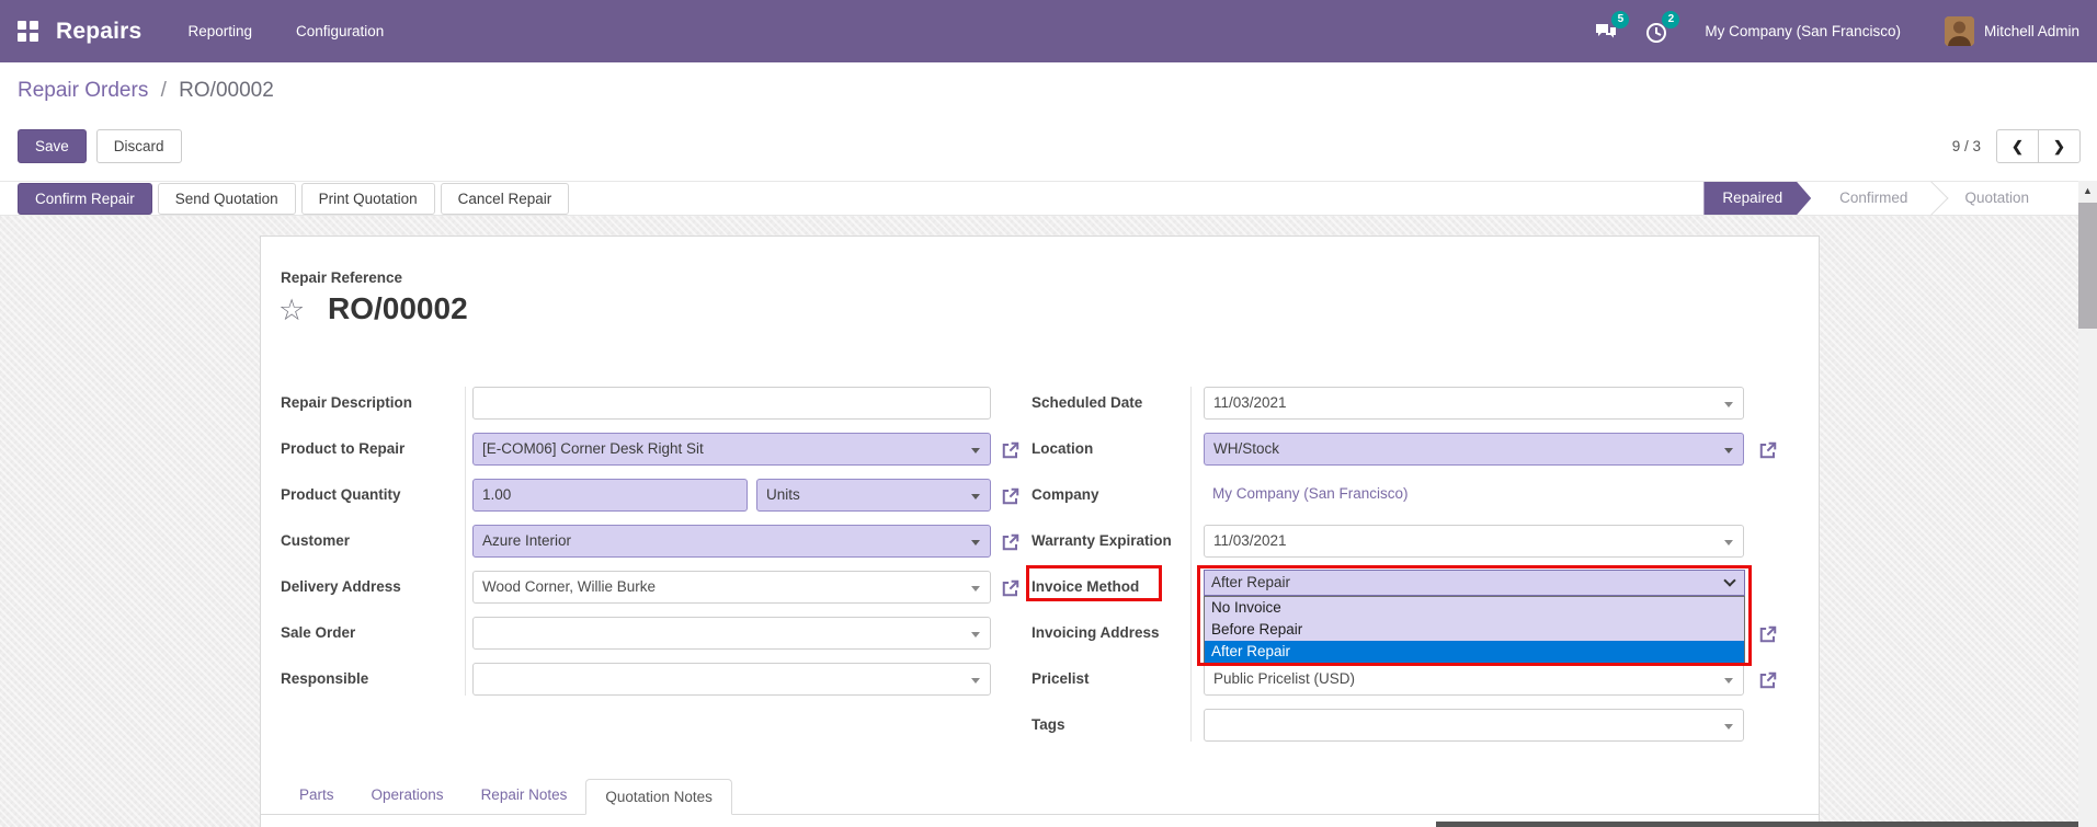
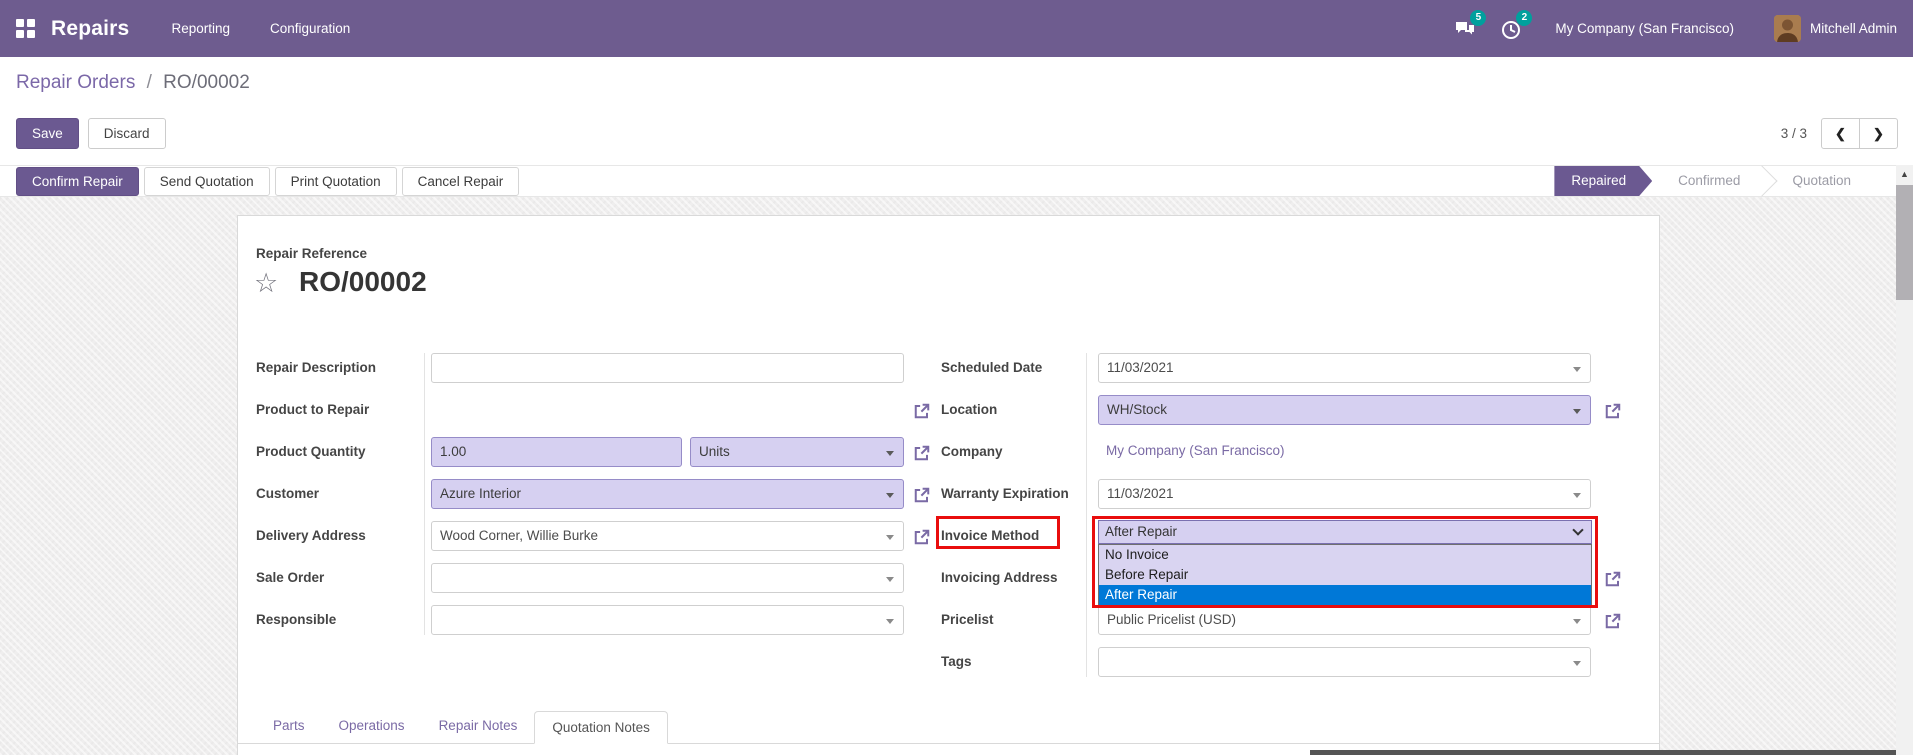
  Repairs
  Reporting
  Configuration
  5
  2
  My Company (San Francisco)
  Mitchell Admin
  Repair Orders / RO/00002
  Save
  Discard
- 9 / 3
+ 3 / 3
  ❮
  ❯
  Confirm Repair
  Send Quotation
  Print Quotation
  Cancel Repair
  Repaired
  Confirmed
  Quotation
  Repair Reference
  ☆
  RO/00002
  Repair Description
  Product to Repair
- [E-COM06] Corner Desk Right Sit
  Product Quantity
  1.00
  Units
  Customer
  Azure Interior
  Delivery Address
  Wood Corner, Willie Burke
  Sale Order
  Responsible
  Scheduled Date
  11/03/2021
  Location
  WH/Stock
  Company
  My Company (San Francisco)
  Warranty Expiration
  11/03/2021
  Invoice Method
  Invoicing Address
  Pricelist
  Public Pricelist (USD)
  Tags
  After Repair
  No Invoice
  Before Repair
  After Repair
  Parts
  Operations
  Repair Notes
  Quotation Notes
  ▲
